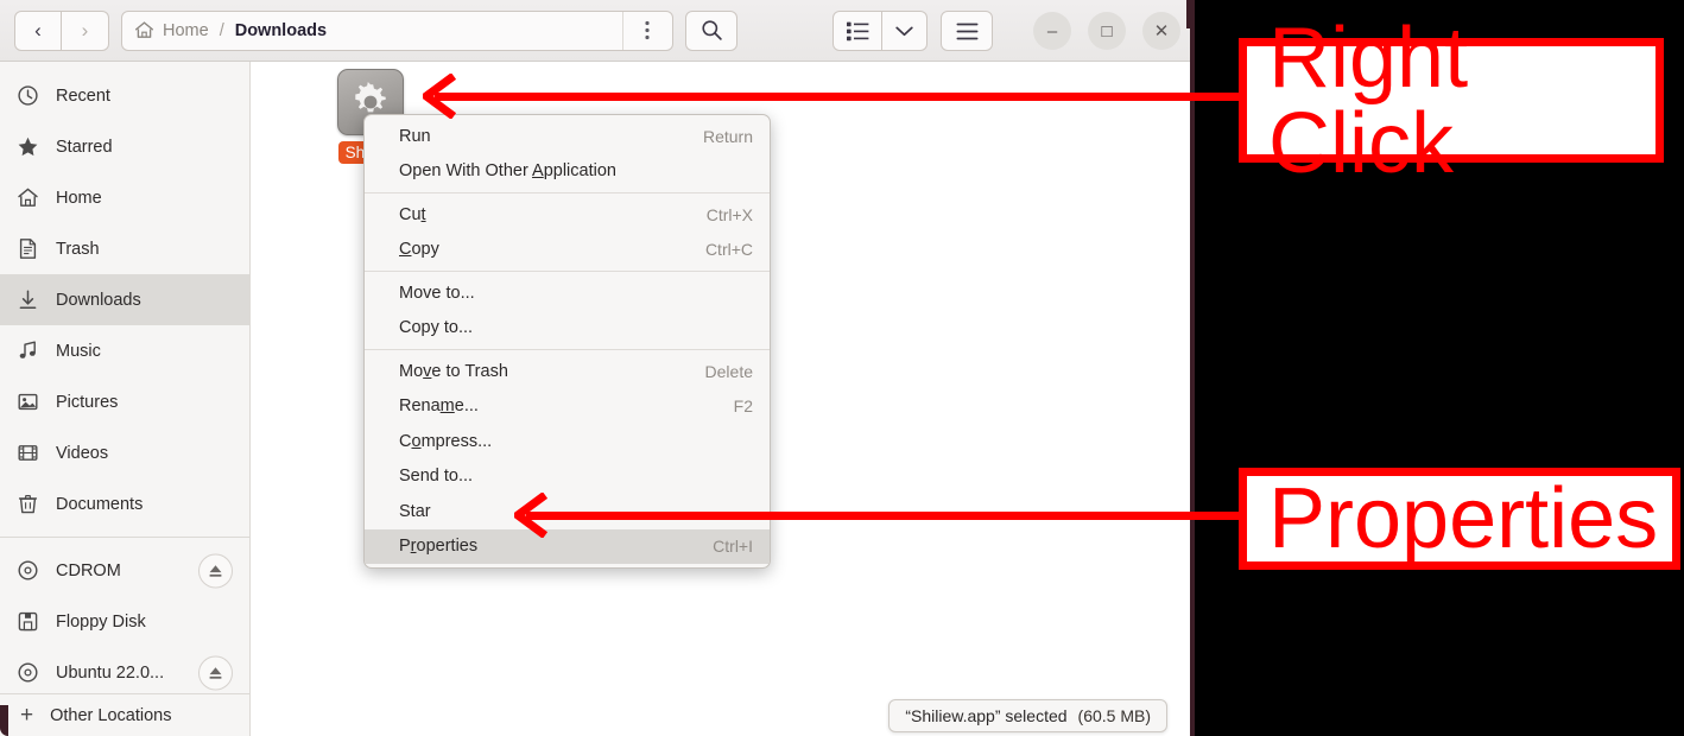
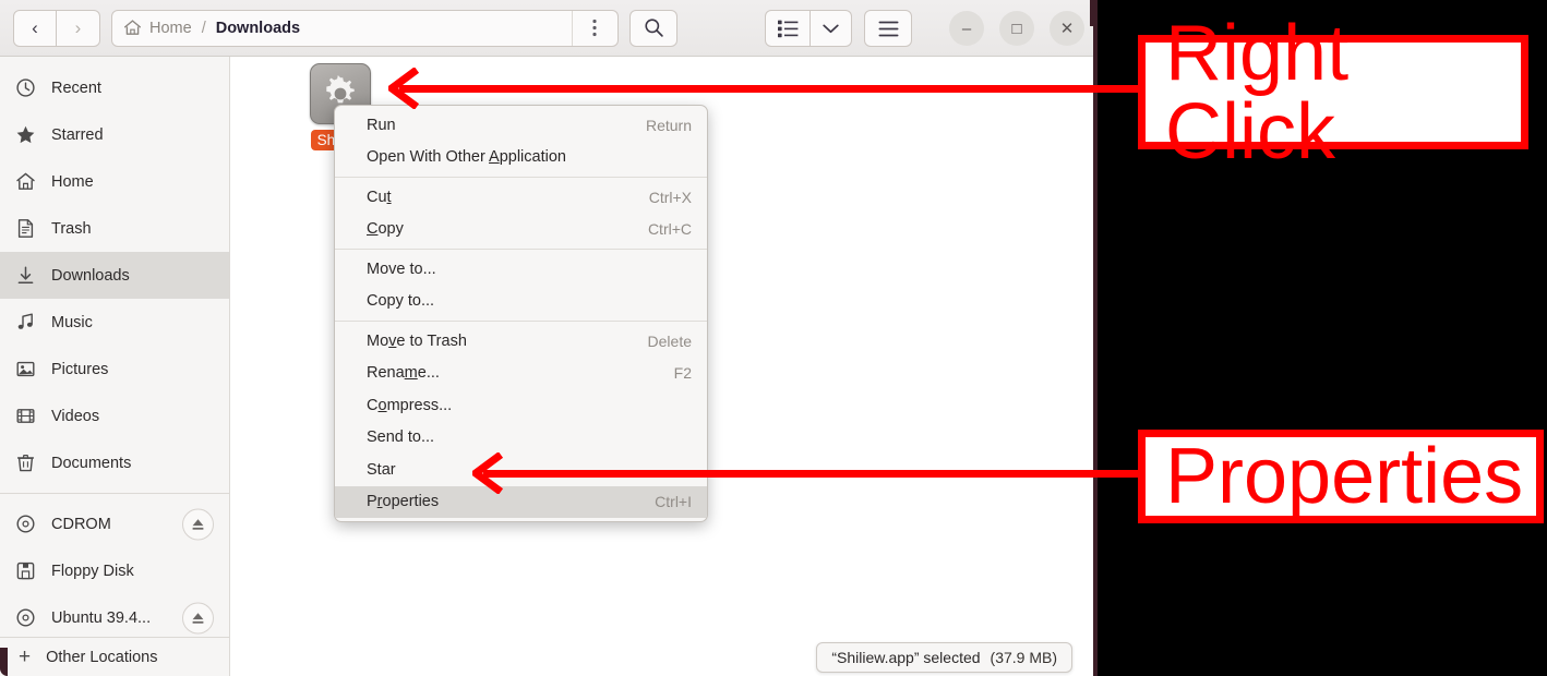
  ‹
  ›
  Home
  /
  Downloads
  –
  □
  ✕
  Recent
  Starred
  Home
  Trash
  Downloads
  Music
  Pictures
  Videos
  Documents
  CDROM
  Floppy Disk
- Ubuntu 22.0...
+ Ubuntu 39.4...
  +
  Other Locations
  Run
  Return
  Open With Other Application
  Cut
  Ctrl+X
  Copy
  Ctrl+C
  Move to...
  Copy to...
  Move to Trash
  Delete
  Rename...
  F2
  Compress...
  Send to...
  Star
  Properties
  Ctrl+I
  “Shiliew.app” selected
- (60.5 MB)
+ (37.9 MB)
  Right Click
  Properties
